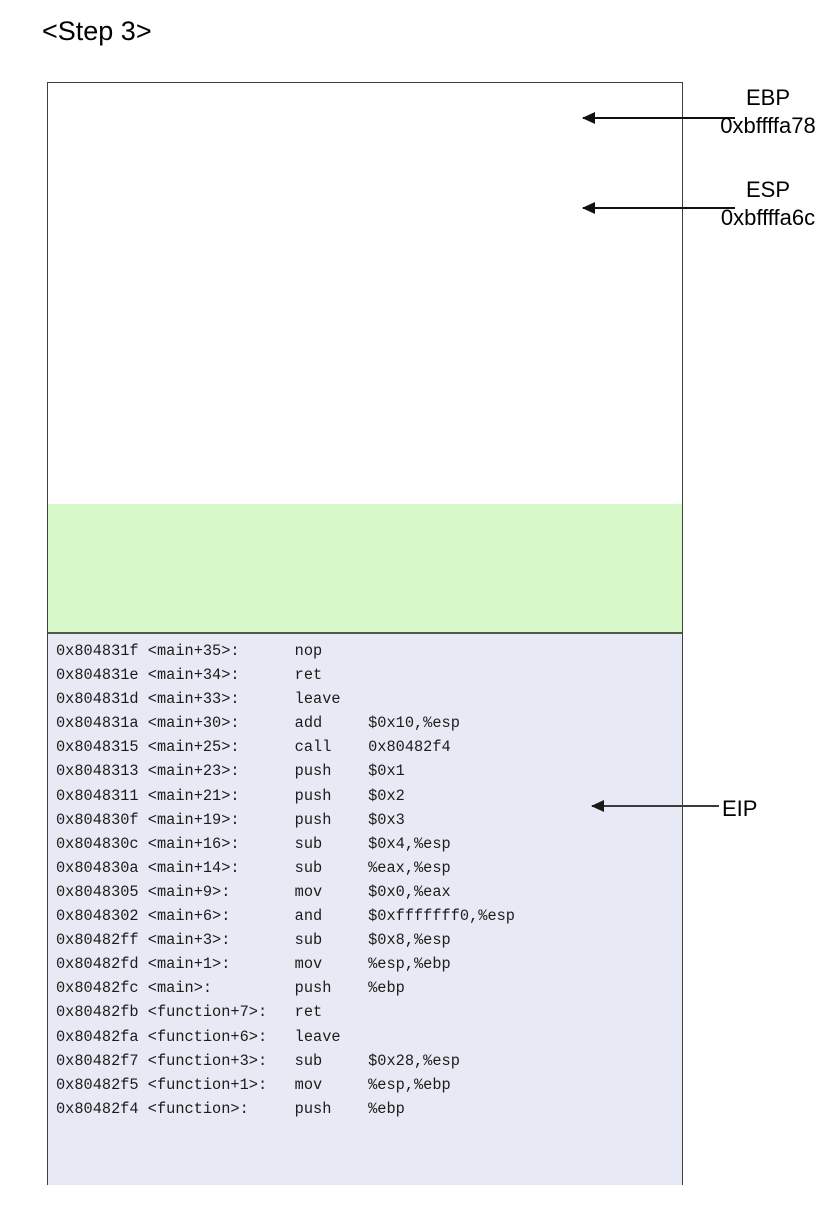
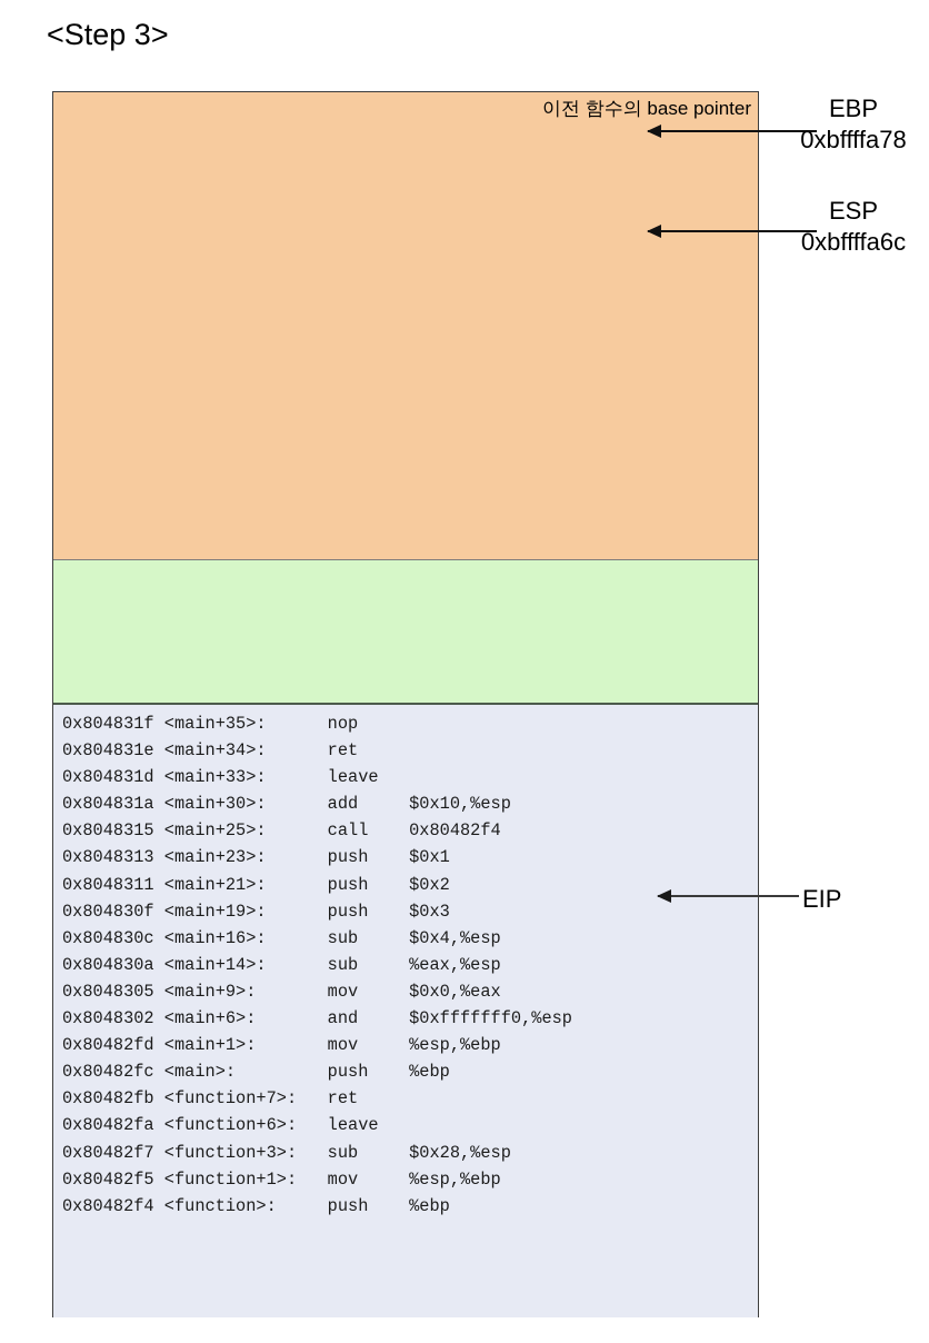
  <Step 3>
+ 이전 함수의 base pointer
  0x804831f <main+35>: nop
  0x804831e <main+34>: ret
  0x804831d <main+33>: leave
  0x804831a <main+30>: add $0x10,%esp
  0x8048315 <main+25>: call 0x80482f4
  0x8048313 <main+23>: push $0x1
  0x8048311 <main+21>: push $0x2
  0x804830f <main+19>: push $0x3
  0x804830c <main+16>: sub $0x4,%esp
  0x804830a <main+14>: sub %eax,%esp
  0x8048305 <main+9>: mov $0x0,%eax
  0x8048302 <main+6>: and $0xfffffff0,%esp
- 0x80482ff <main+3>: sub $0x8,%esp
  0x80482fd <main+1>: mov %esp,%ebp
  0x80482fc <main>: push %ebp
  0x80482fb <function+7>: ret
  0x80482fa <function+6>: leave
  0x80482f7 <function+3>: sub $0x28,%esp
  0x80482f5 <function+1>: mov %esp,%ebp
  0x80482f4 <function>: push %ebp
  EBP
  0xbffffa78
  ESP
  0xbffffa6c
  EIP
